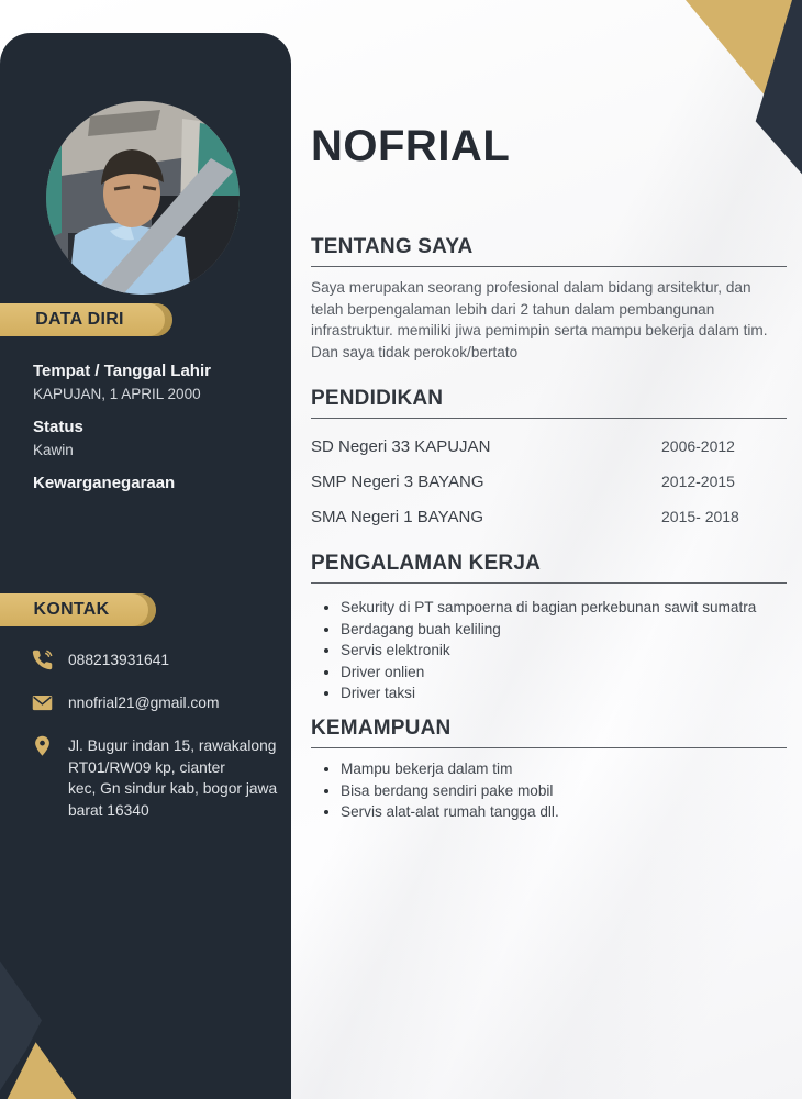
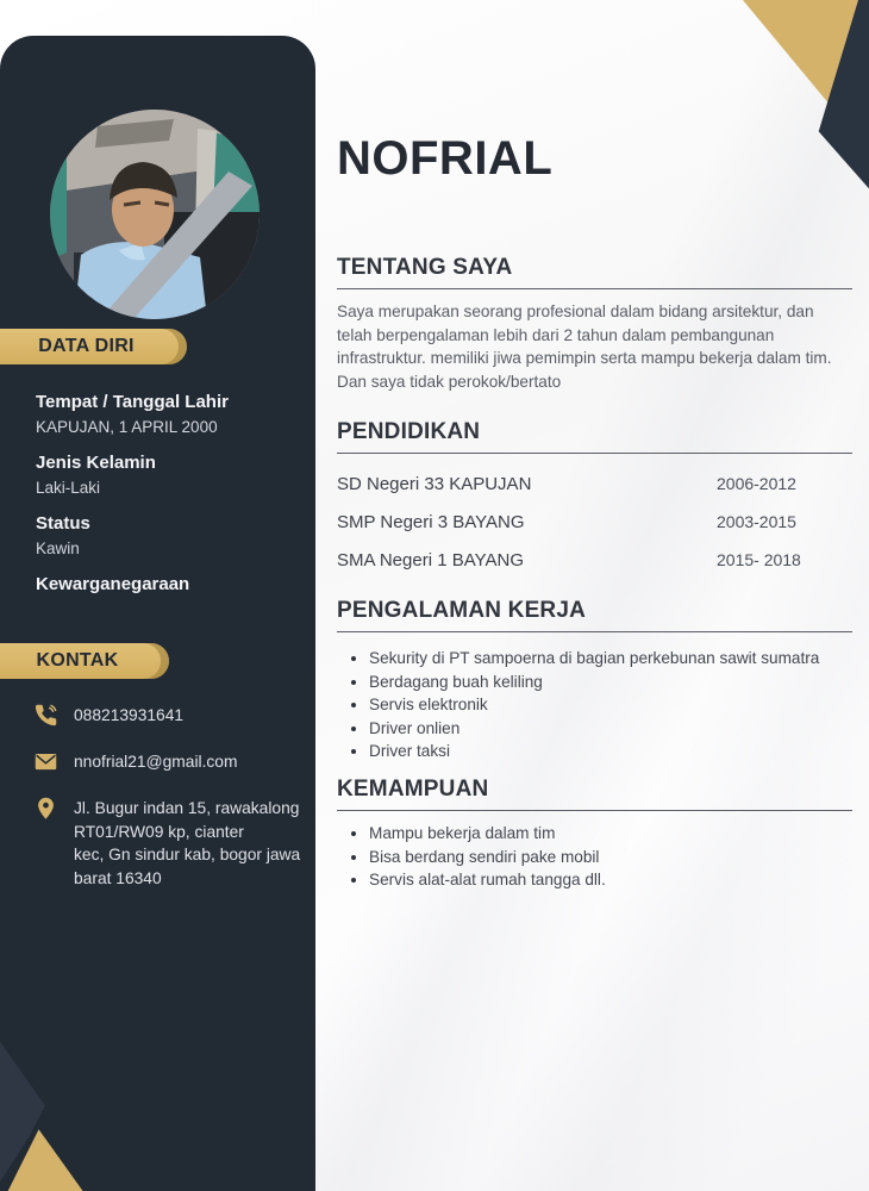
  DATA DIRI
  Tempat / Tanggal Lahir
  KAPUJAN, 1 APRIL 2000
+ Jenis Kelamin
+ Laki-Laki
  Status
  Kawin
  Kewarganegaraan
  KONTAK
  088213931641
  nnofrial21@gmail.com
  Jl. Bugur indan 15, rawakalong
  RT01/RW09 kp, cianter
  kec, Gn sindur kab, bogor jawa
  barat 16340
  NOFRIAL
  TENTANG SAYA
  Saya merupakan seorang profesional dalam bidang arsitektur, dan telah berpengalaman lebih dari 2 tahun dalam pembangunan infrastruktur. memiliki jiwa pemimpin serta mampu bekerja dalam tim. Dan saya tidak perokok/bertato
  PENDIDIKAN
  SD Negeri 33 KAPUJAN
  2006-2012
  SMP Negeri 3 BAYANG
- 2012-2015
+ 2003-2015
  SMA Negeri 1 BAYANG
  2015- 2018
  PENGALAMAN KERJA
  Sekurity di PT sampoerna di bagian perkebunan sawit sumatra
  Berdagang buah keliling
  Servis elektronik
  Driver onlien
  Driver taksi
  KEMAMPUAN
  Mampu bekerja dalam tim
  Bisa berdang sendiri pake mobil
  Servis alat-alat rumah tangga dll.
